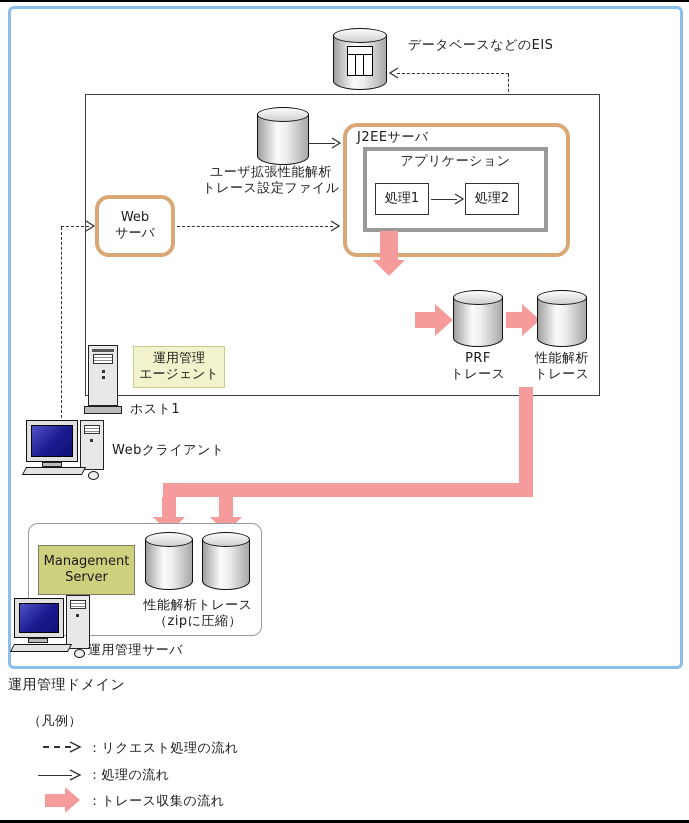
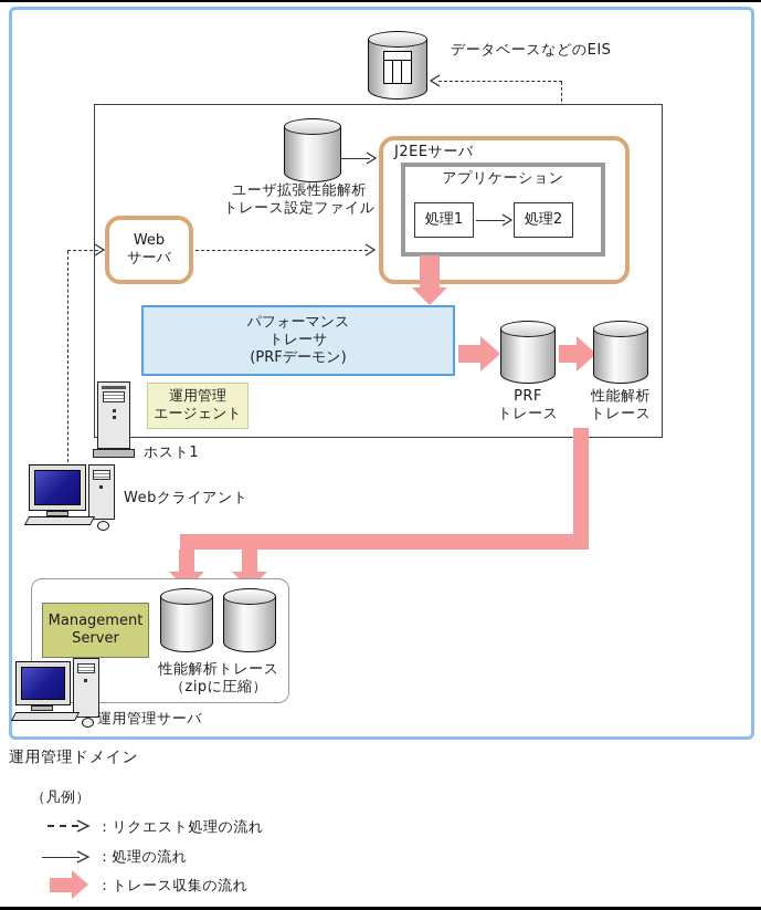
  運用管理ドメイン
  データベースなどのEIS
  ホスト1
  ユーザ拡張性能解析
  トレース設定ファイル
  J2EEサーバ
  アプリケーション
  処理1
  処理2
  Web
  サーバ
+ パフォーマンス
+ トレーサ
+ (PRFデーモン)
  PRF
  トレース
  性能解析
  トレース
  運用管理
  エージェント
  Webクライアント
  Management
  Server
  性能解析トレース
  （zipに圧縮）
  運用管理サーバ
  （凡例）
  ：リクエスト処理の流れ
  ：処理の流れ
  ：トレース収集の流れ
